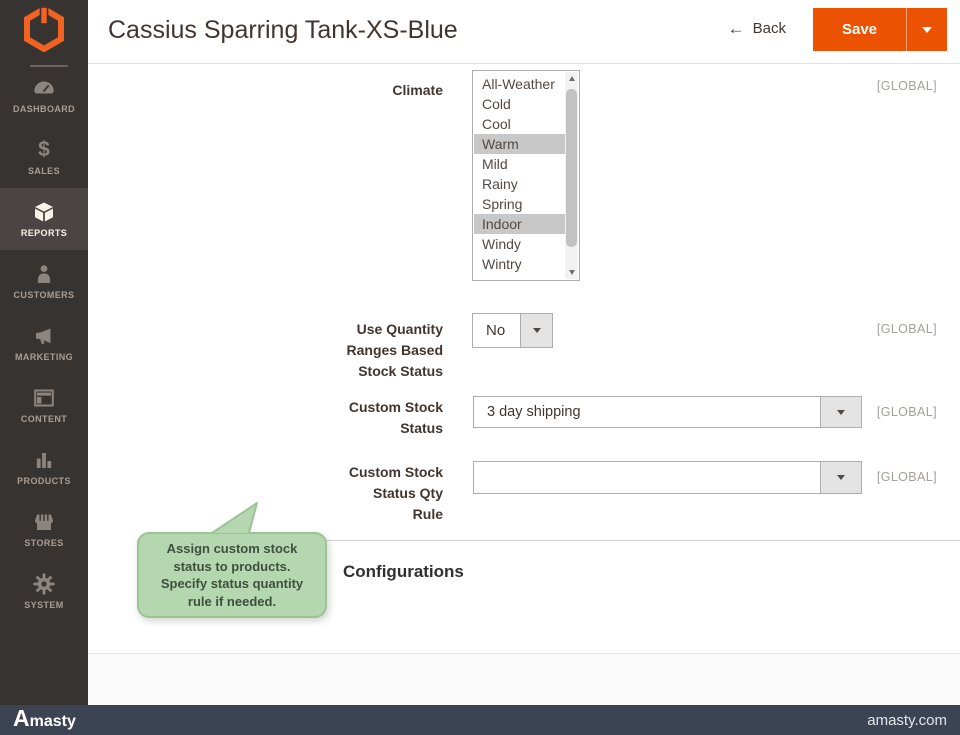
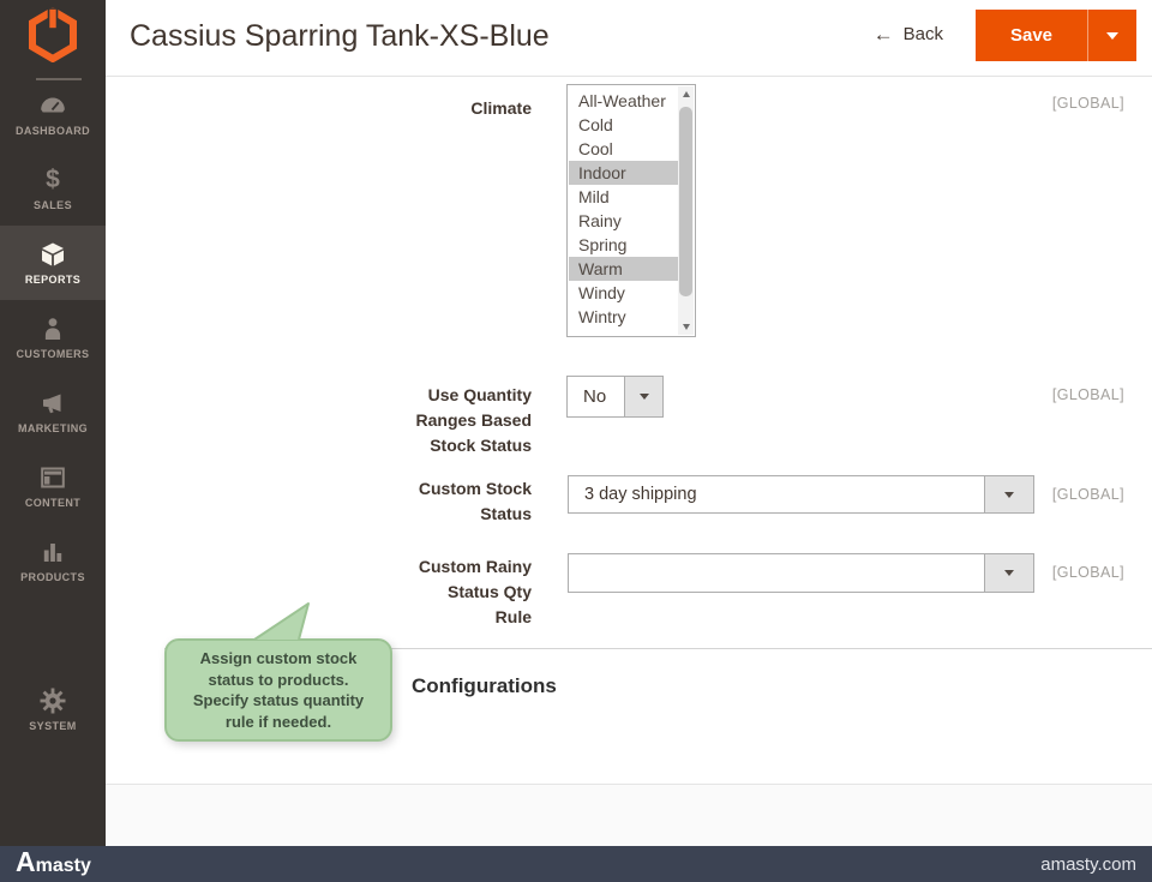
  DASHBOARD
  $
  SALES
  REPORTS
  CUSTOMERS
  MARKETING
  CONTENT
  PRODUCTS
- STORES
  SYSTEM
  Cassius Sparring Tank-XS-Blue
  ←
  Back
  Save
  Climate
  All-Weather
  Cold
  Cool
- Warm
+ Indoor
  Mild
  Rainy
  Spring
- Indoor
+ Warm
  Windy
  Wintry
  [GLOBAL]
  Use Quantity Ranges Based Stock Status
  No
  [GLOBAL]
  Custom Stock Status
  3 day shipping
  [GLOBAL]
- Custom Stock Status Qty Rule
+ Custom Rainy Status Qty Rule
  [GLOBAL]
  Configurations
  Assign custom stock status to products. Specify status quantity rule if needed.
  Amasty
  amasty.com
